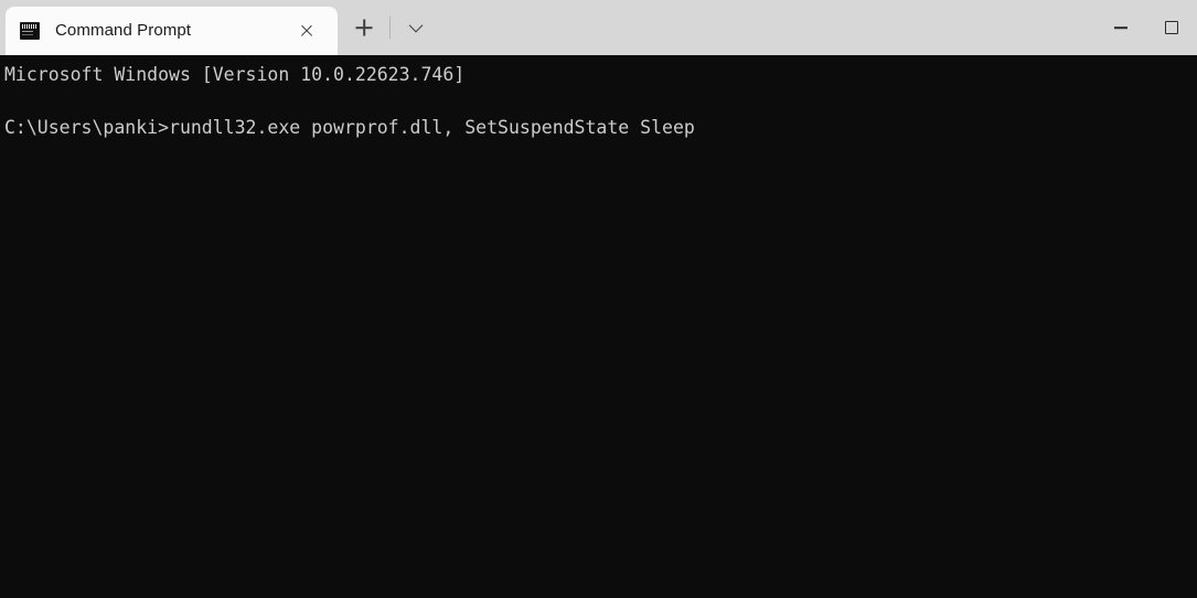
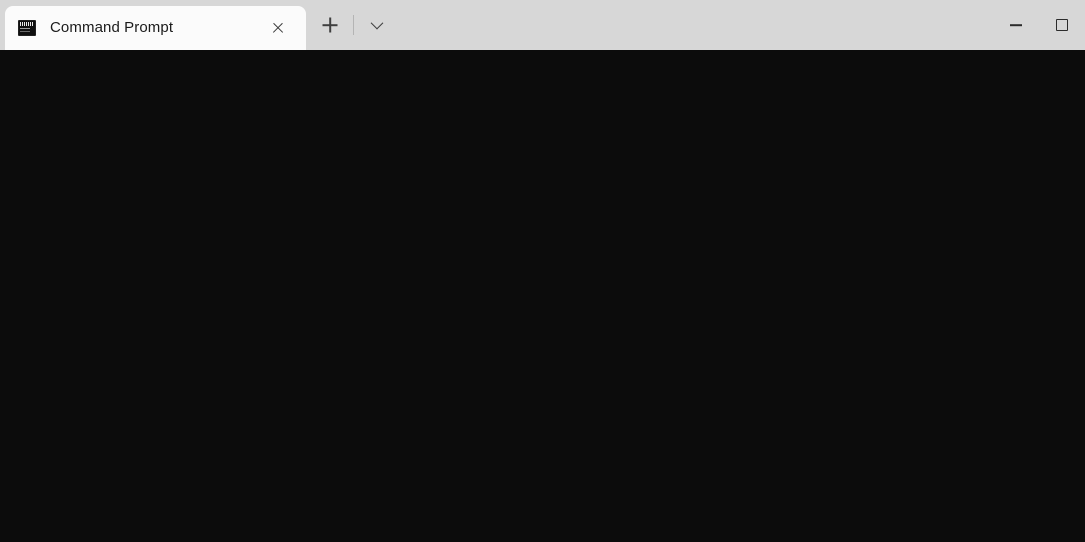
  Command Prompt
- Microsoft Windows [Version 10.0.22623.746]
- C:\Users\panki>rundll32.exe powrprof.dll, SetSuspendState Sleep
